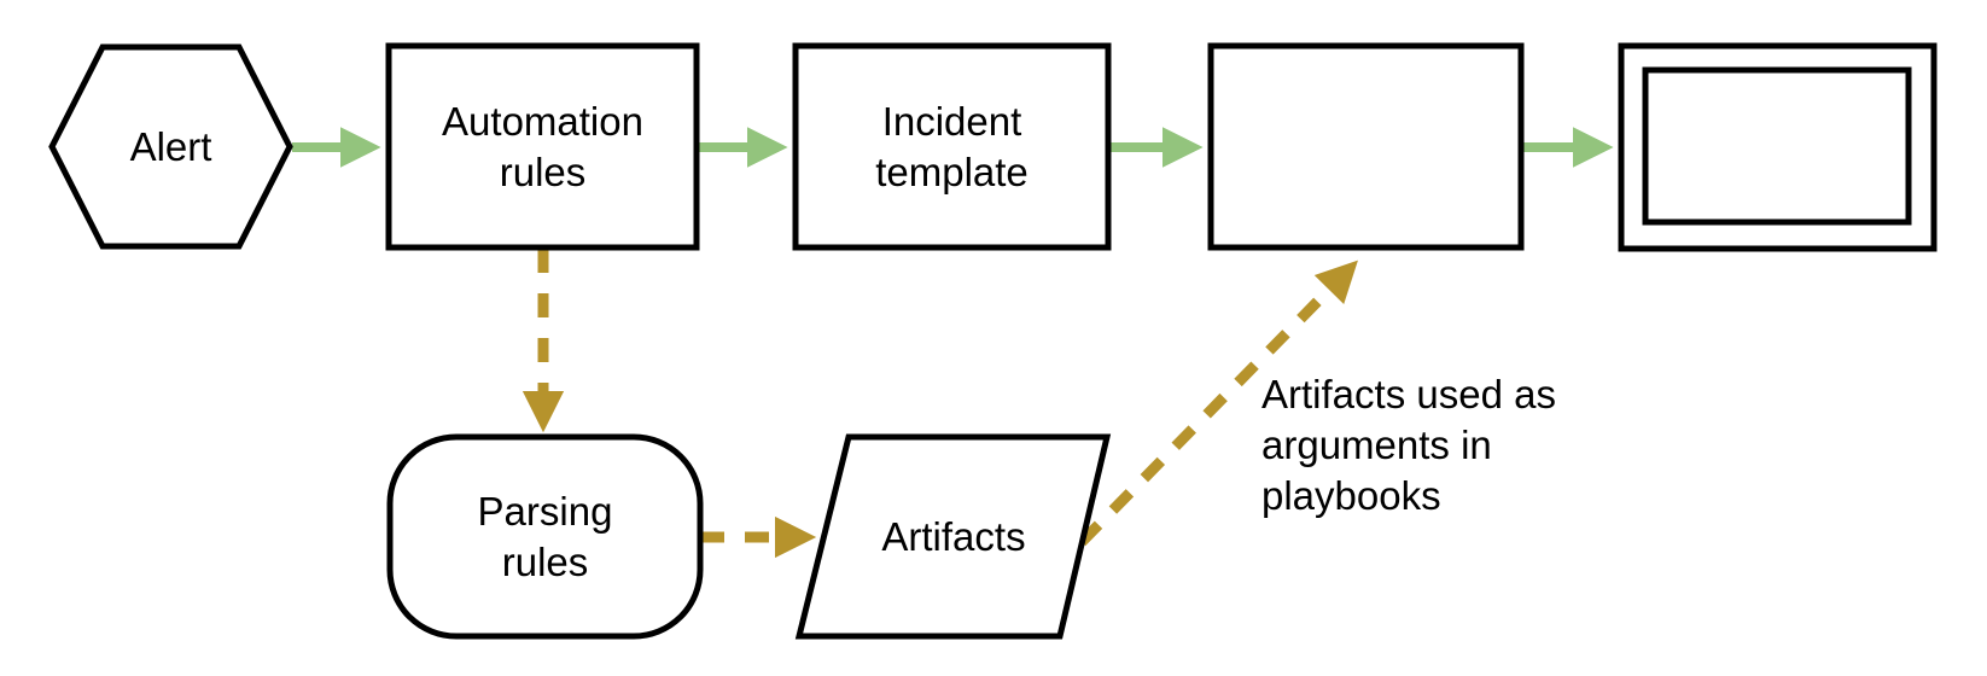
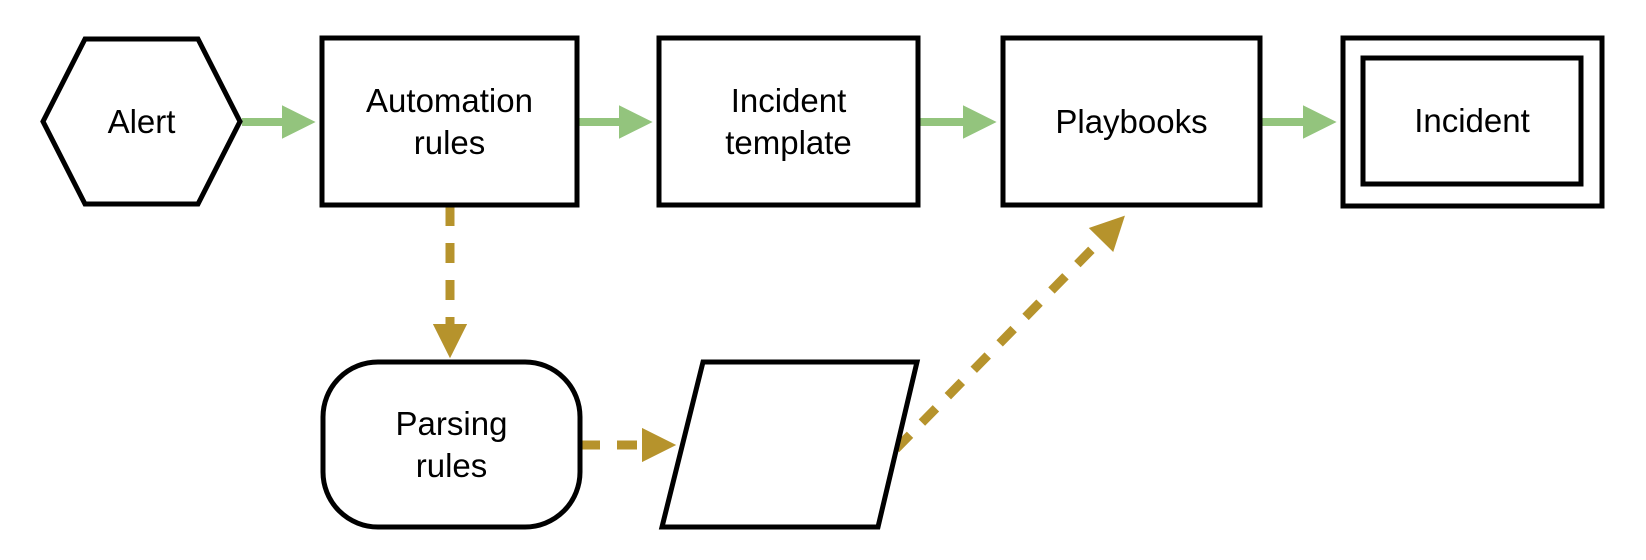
  Alert
  Automation rules
  Incident template
+ Playbooks
+ Incident
  Parsing rules
- Artifacts
- Artifacts used as
- arguments in
- playbooks
